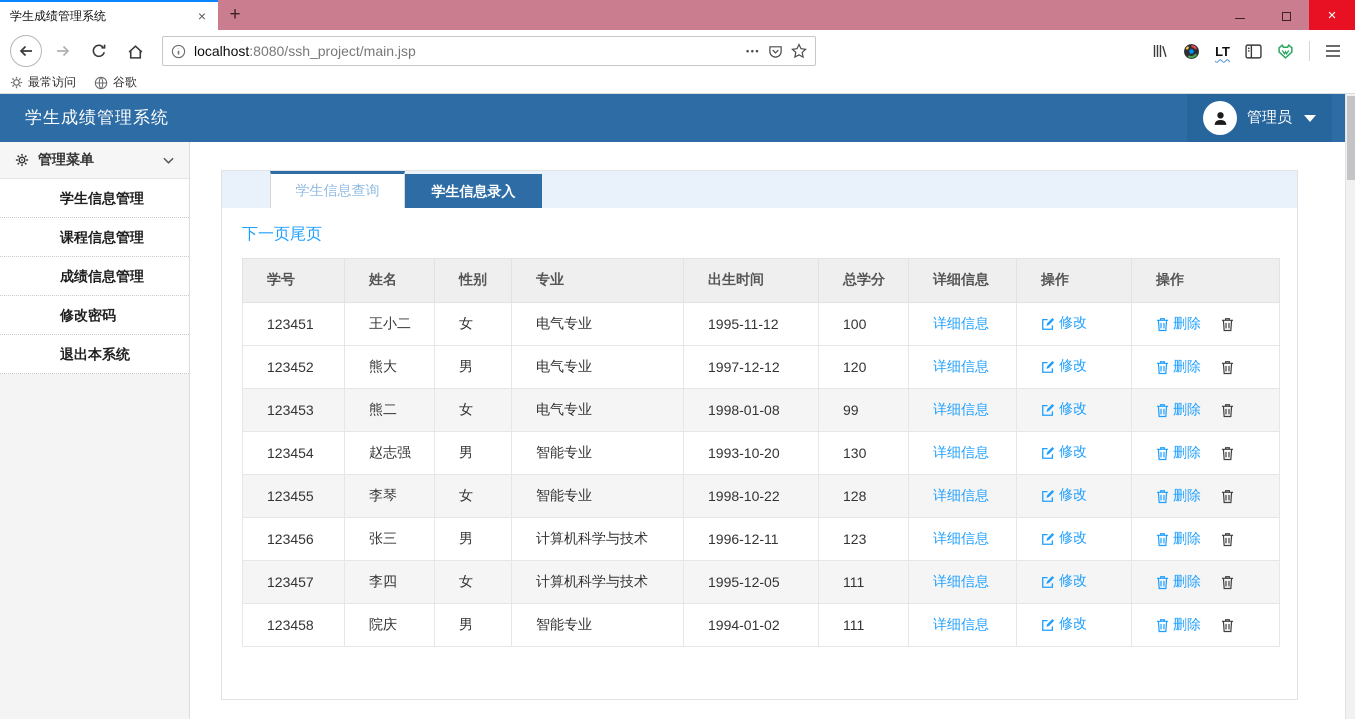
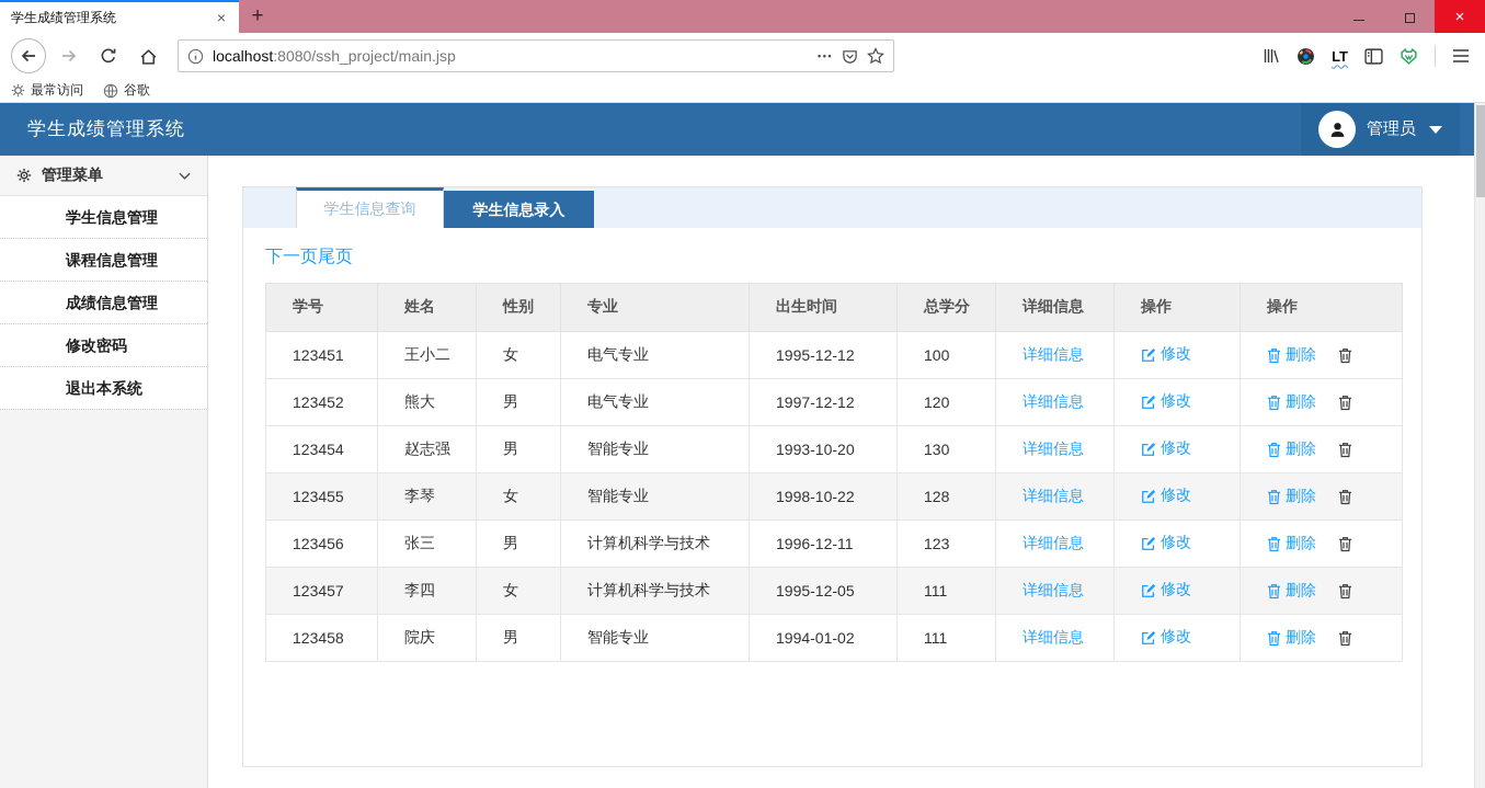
  学生成绩管理系统
  ×
  +
  ×
  localhost:8080/ssh_project/main.jsp
  •••
  LT
  最常访问
  谷歌
  学生成绩管理系统
  管理员
  管理菜单
  学生信息管理
  课程信息管理
  成绩信息管理
  修改密码
  退出本系统
  学生信息查询
  学生信息录入
  下一页尾页
  学号	姓名	性别	专业	出生时间	总学分	详细信息	操作	操作
- 123451	王小二	女	电气专业	1995-11-12	100	详细信息	修改	删除
+ 123451	王小二	女	电气专业	1995-12-12	100	详细信息	修改	删除
  123452	熊大	男	电气专业	1997-12-12	120	详细信息	修改	删除
- 123453	熊二	女	电气专业	1998-01-08	99	详细信息	修改	删除
  123454	赵志强	男	智能专业	1993-10-20	130	详细信息	修改	删除
  123455	李琴	女	智能专业	1998-10-22	128	详细信息	修改	删除
  123456	张三	男	计算机科学与技术	1996-12-11	123	详细信息	修改	删除
  123457	李四	女	计算机科学与技术	1995-12-05	111	详细信息	修改	删除
  123458	院庆	男	智能专业	1994-01-02	111	详细信息	修改	删除
